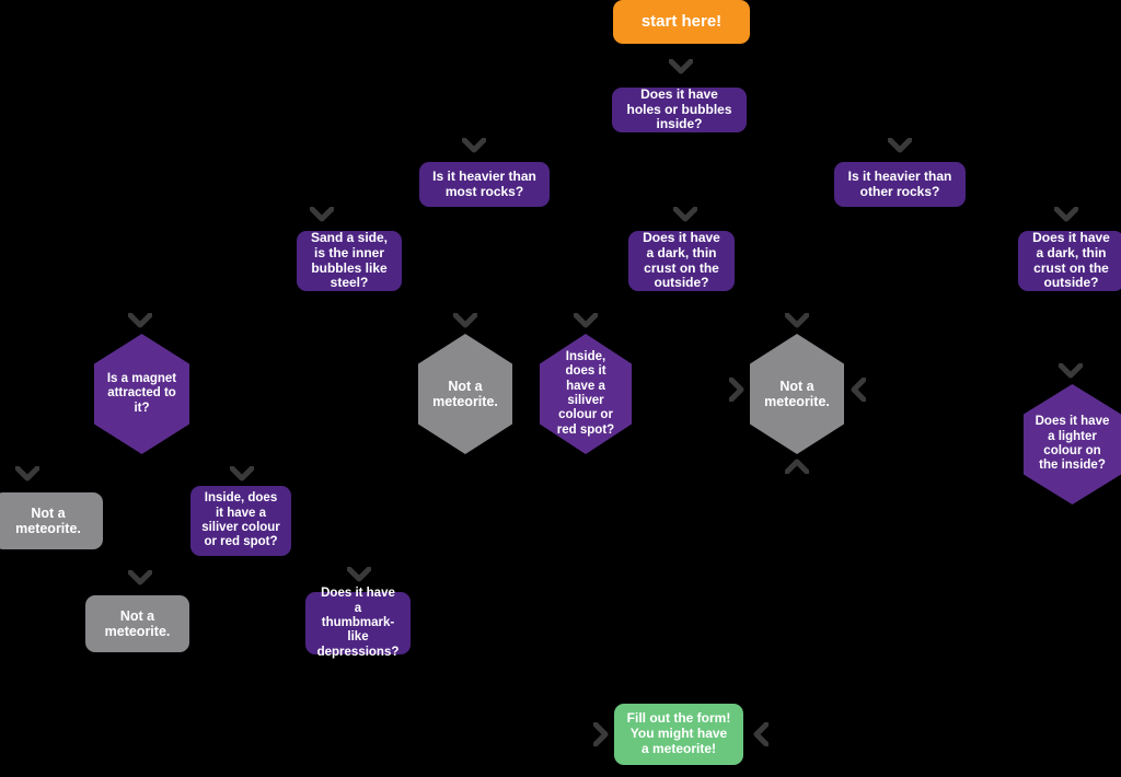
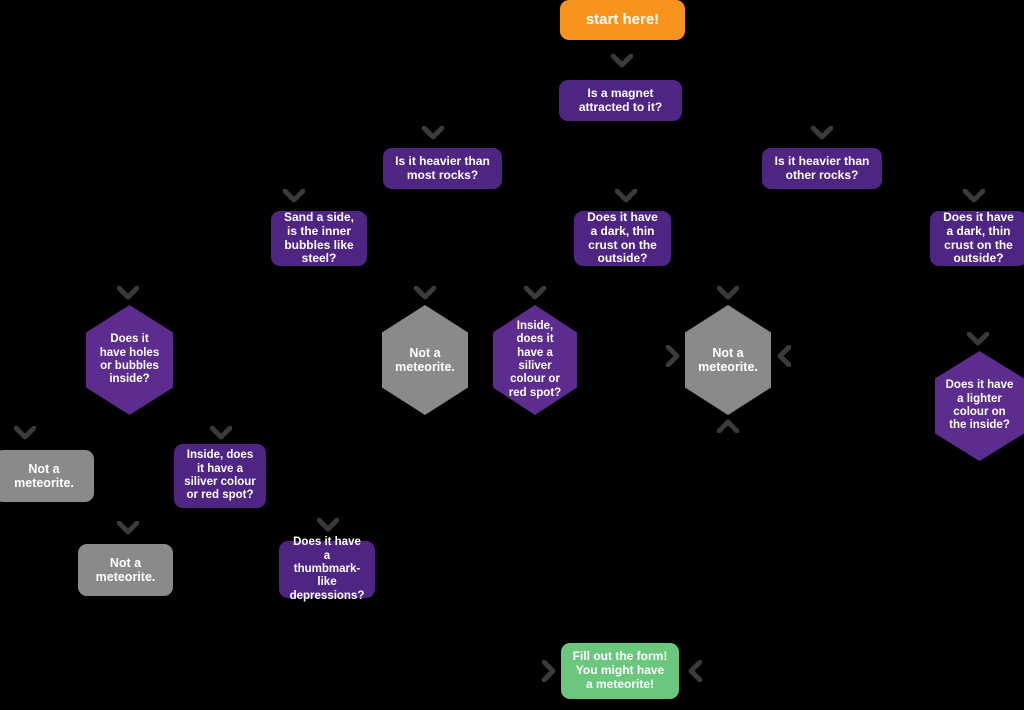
  start here!
- Does it have holes or bubbles inside?
+ Is a magnet attracted to it?
  Is it heavier than most rocks?
  Is it heavier than other rocks?
  Sand a side, is the inner bubbles like steel?
  Does it have a dark, thin crust on the outside?
  Does it have a dark, thin crust on the outside?
- Is a magnet attracted to it?
+ Does it have holes or bubbles inside?
  Not a meteorite.
  Inside, does it have a siliver colour or red spot?
  Not a meteorite.
  Does it have a lighter colour on the inside?
  Not a meteorite.
  Inside, does it have a siliver colour or red spot?
  Not a meteorite.
  Does it have a thumbmark-like depressions?
  Fill out the form! You might have a meteorite!
